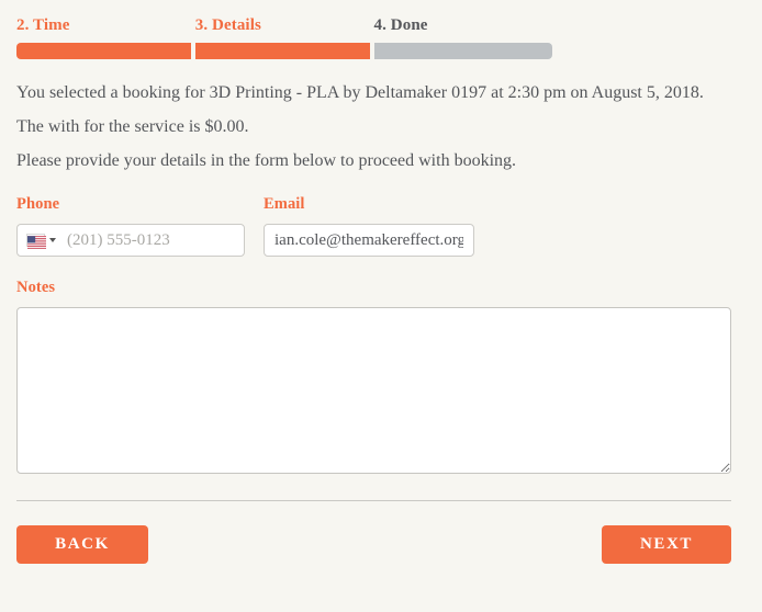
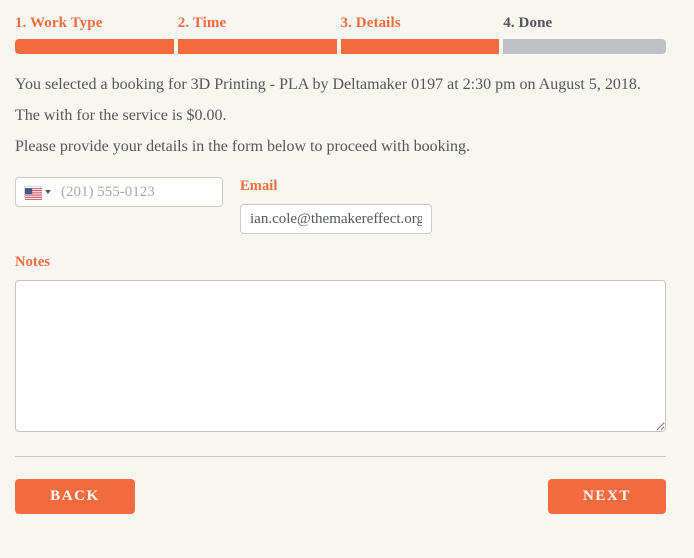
+ 1. Work Type
  2. Time
  3. Details
  4. Done
  You selected a booking for 3D Printing - PLA by Deltamaker 0197 at 2:30 pm on August 5, 2018.
  The with for the service is $0.00.
  Please provide your details in the form below to proceed with booking.
- Phone
  (201) 555-0123
  Email
  ian.cole@themakereffect.org
  Notes
  BACK
  NEXT
